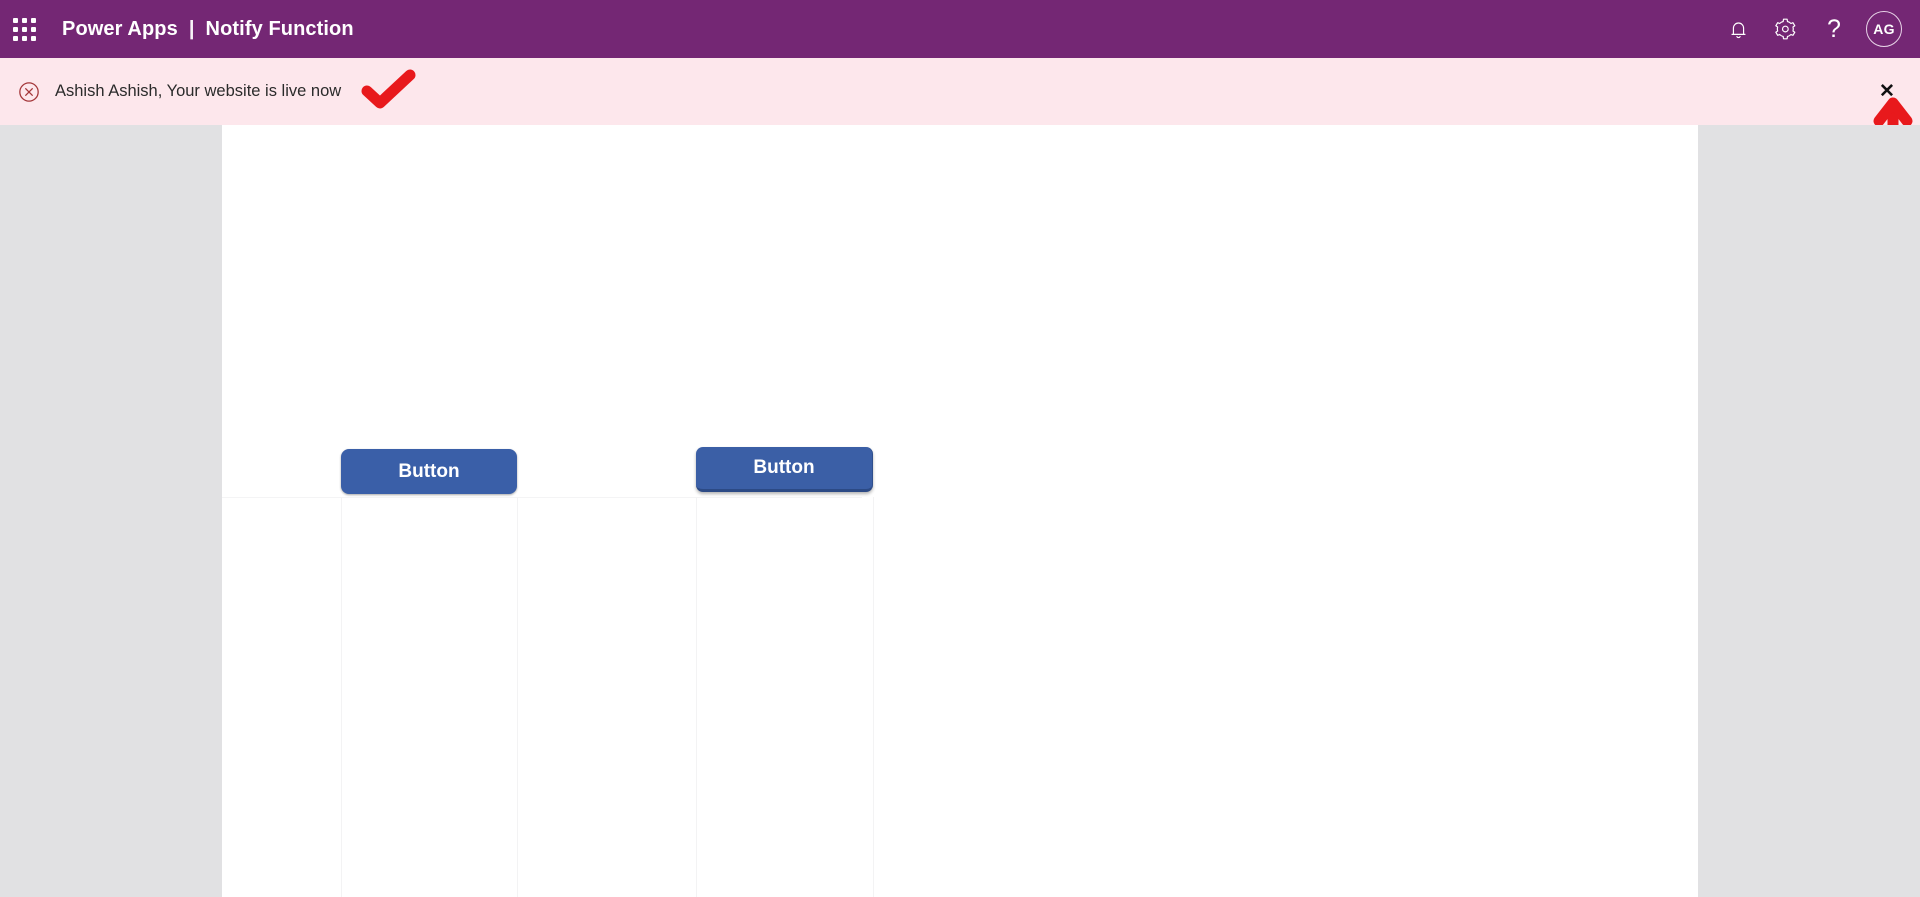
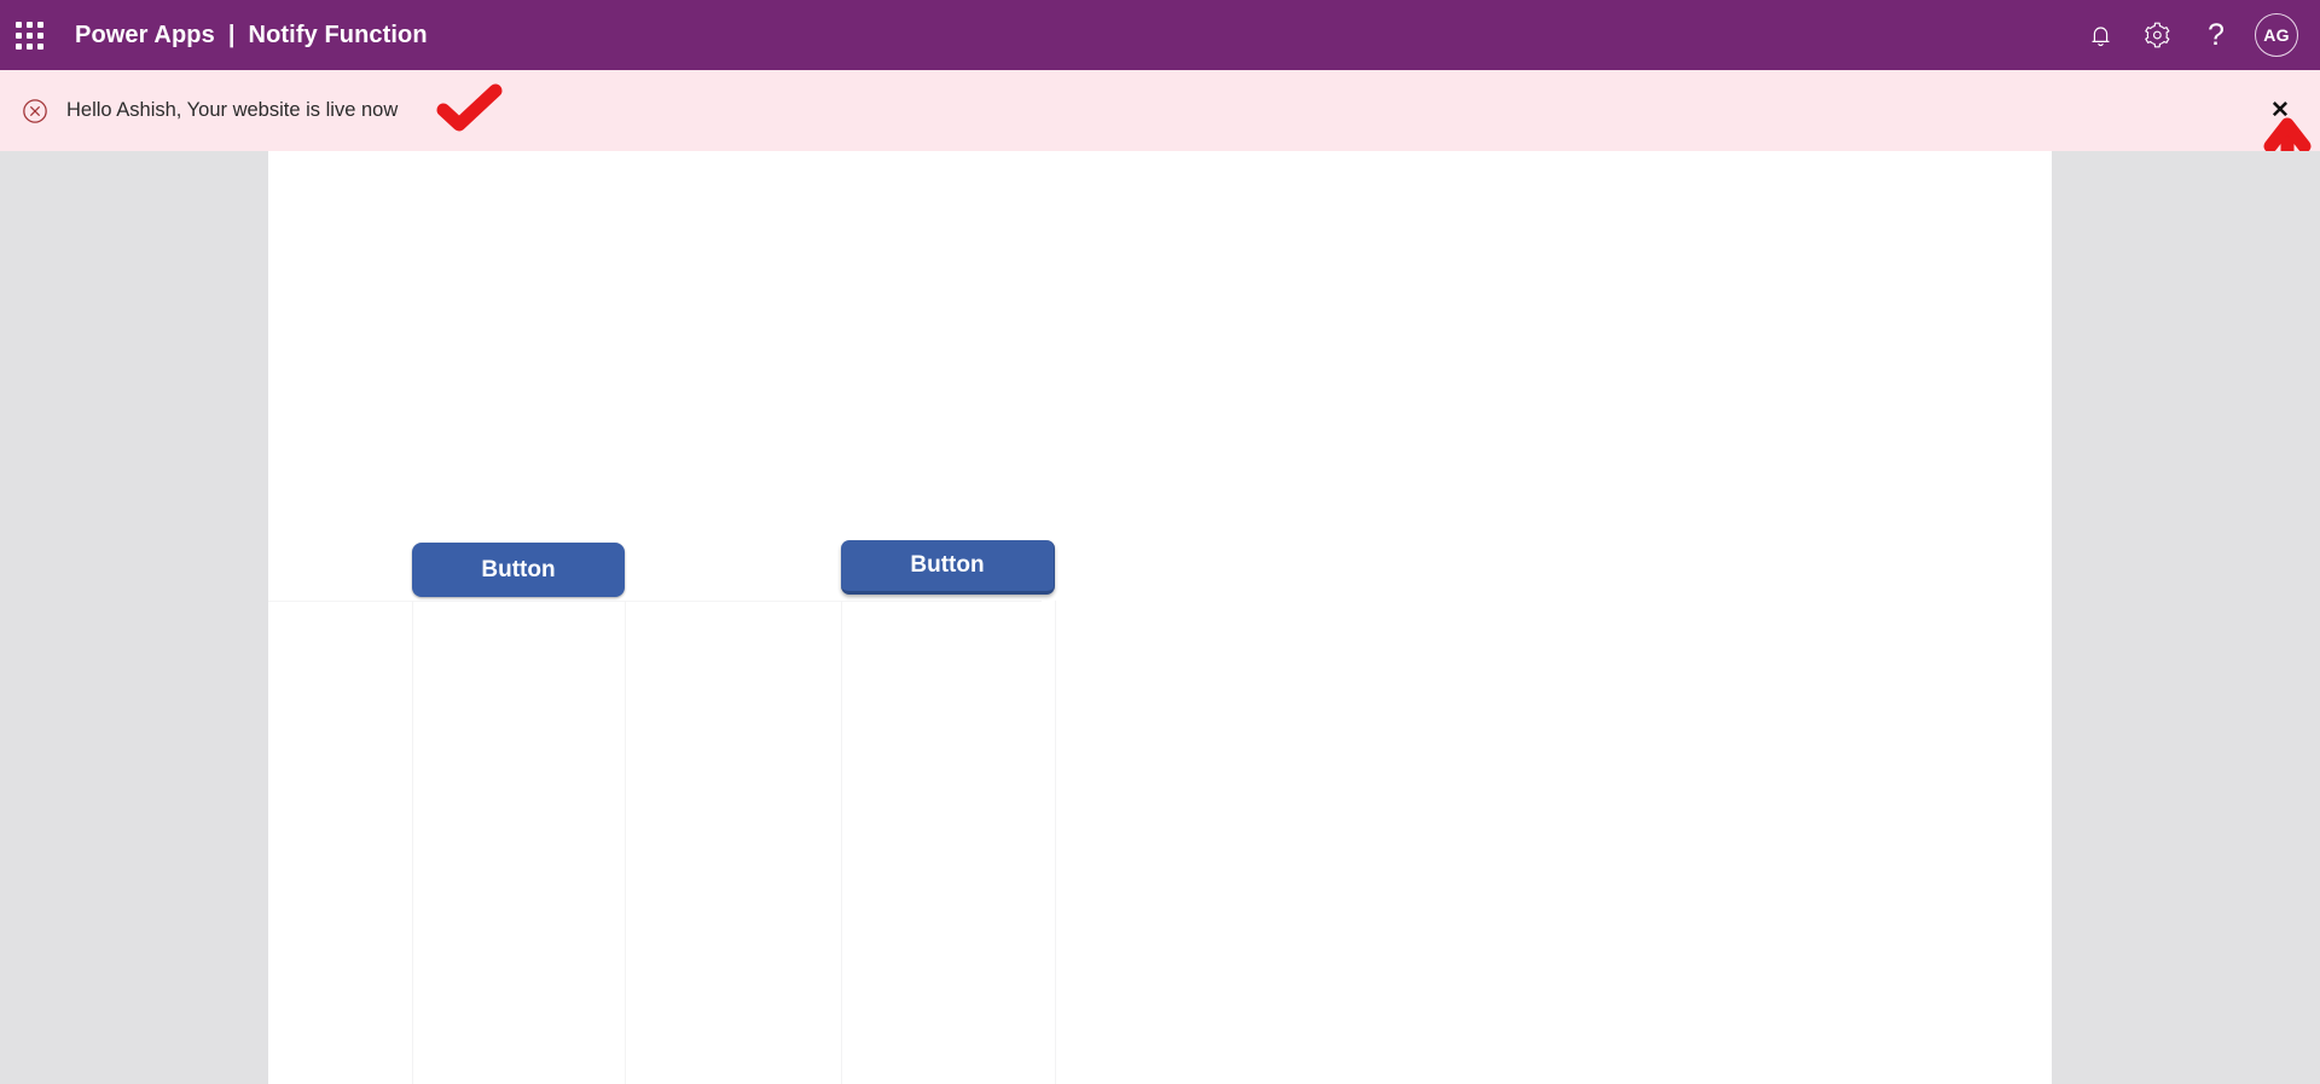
  Power Apps
  |
  Notify Function
  ?
  AG
- Ashish Ashish, Your website is live now
+ Hello Ashish, Your website is live now
  ✕
  Button
  Button
